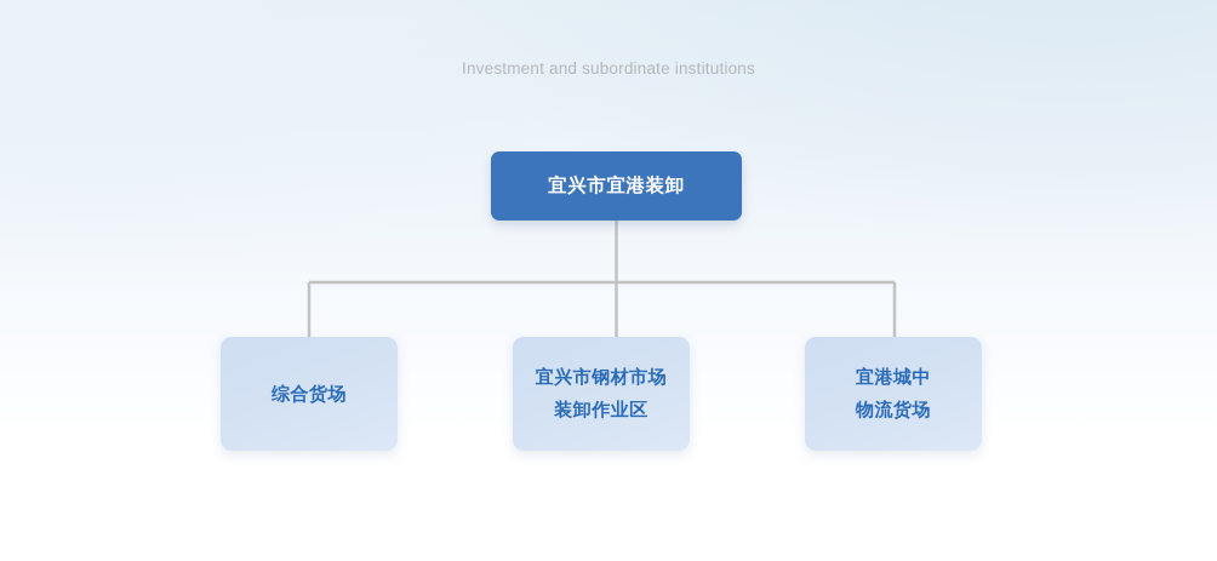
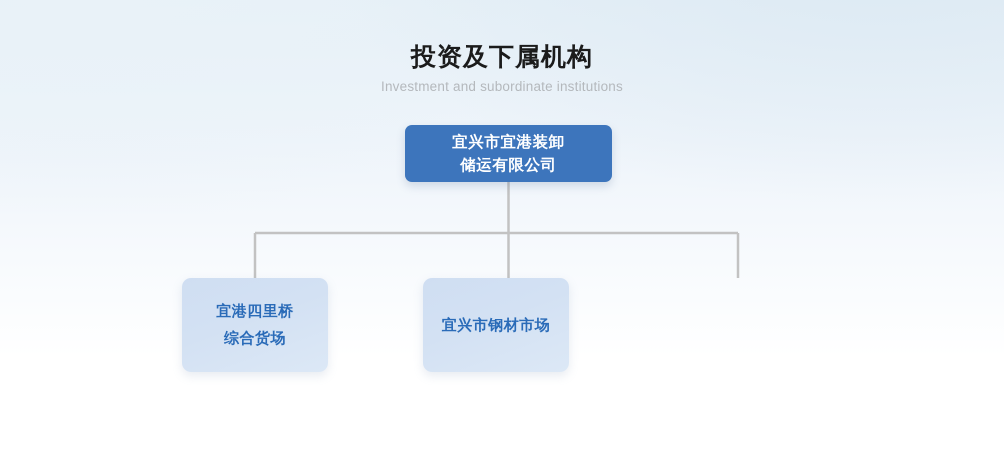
+ 投资及下属机构
  Investment and subordinate institutions
  宜兴市宜港装卸
+ 储运有限公司
+ 宜港四里桥
  综合货场
  宜兴市钢材市场
- 装卸作业区
- 宜港城中
- 物流货场
